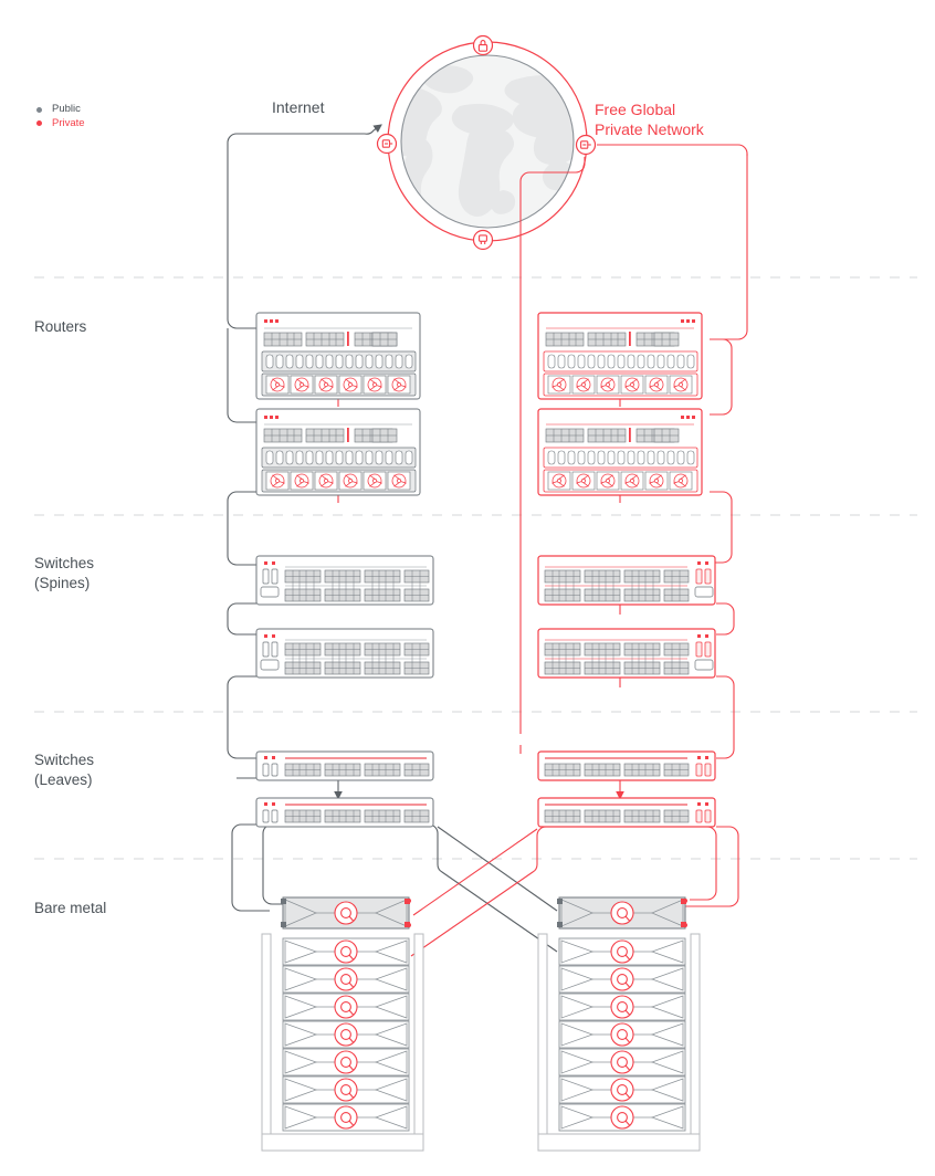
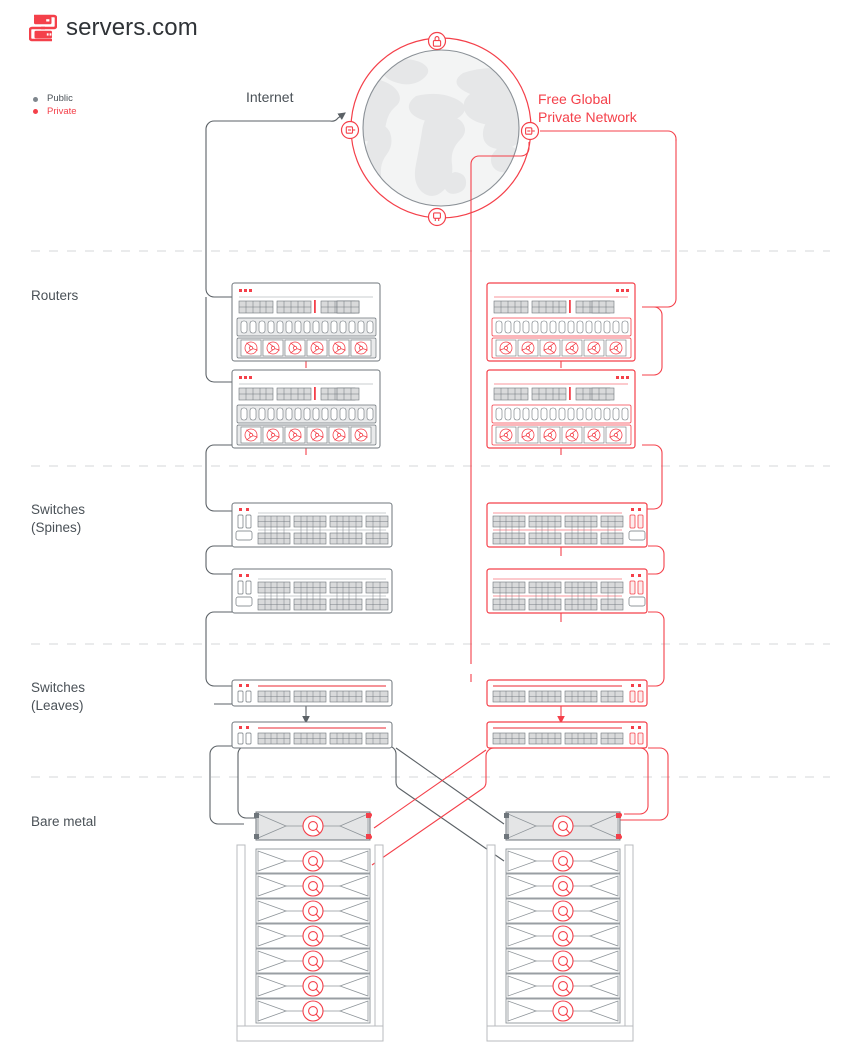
+ servers.com
  Public
  Private
  Internet
  Free Global
  Private Network
  Routers
  Switches
  (Spines)
  Switches
  (Leaves)
  Bare metal
